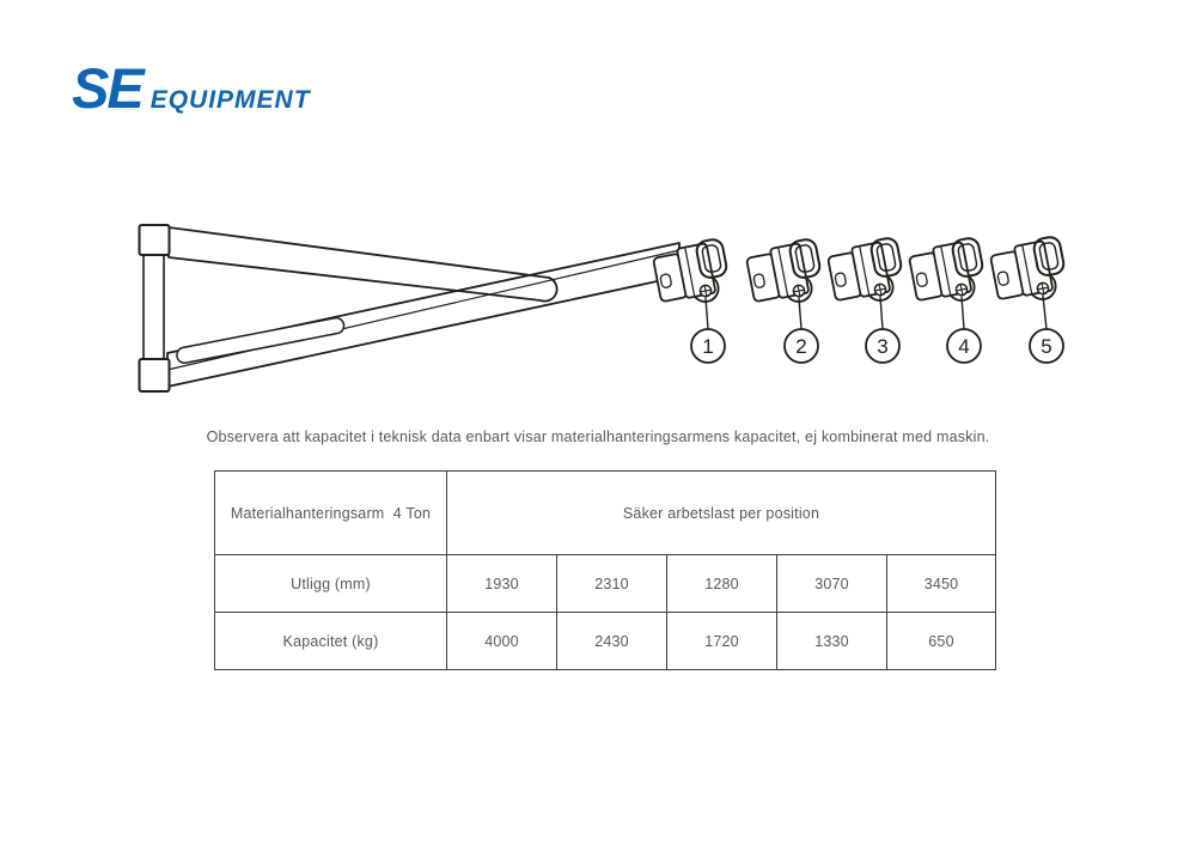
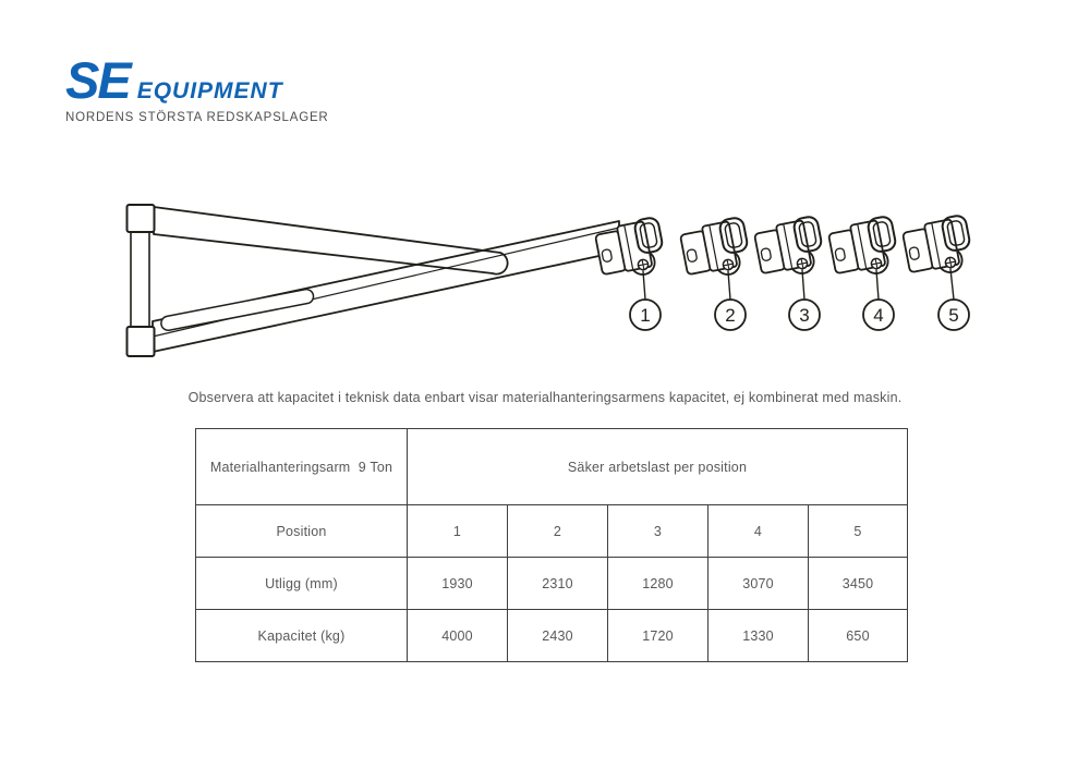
  SE
  EQUIPMENT
+ NORDENS STÖRSTA REDSKAPSLAGER
  1
  2
  3
  4
  5
  Observera att kapacitet i teknisk data enbart visar materialhanteringsarmens kapacitet, ej kombinerat med maskin.
- Materialhanteringsarm 4 Ton	Säker arbetslast per position
+ Materialhanteringsarm 9 Ton	Säker arbetslast per position
+ Position	1	2	3	4	5
  Utligg (mm)	1930	2310	1280	3070	3450
  Kapacitet (kg)	4000	2430	1720	1330	650
